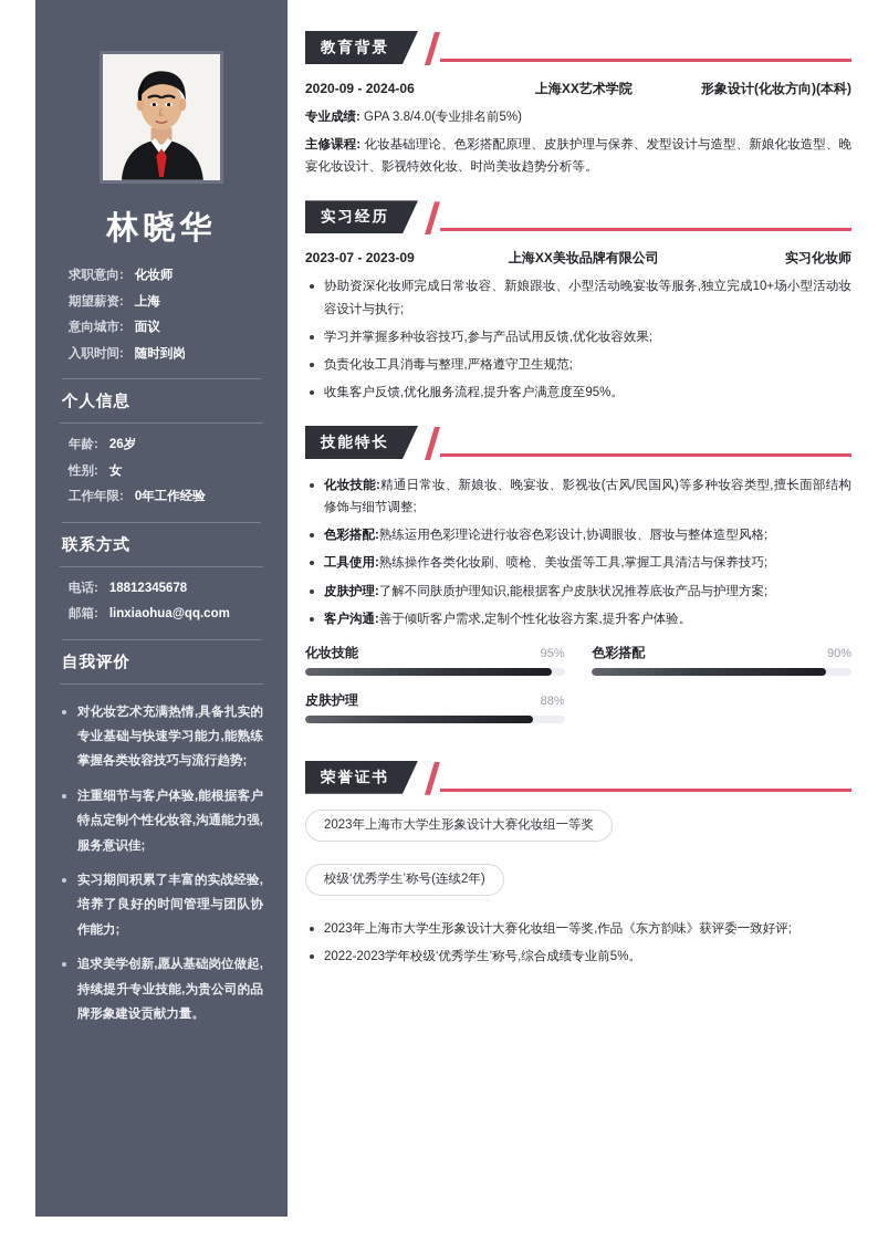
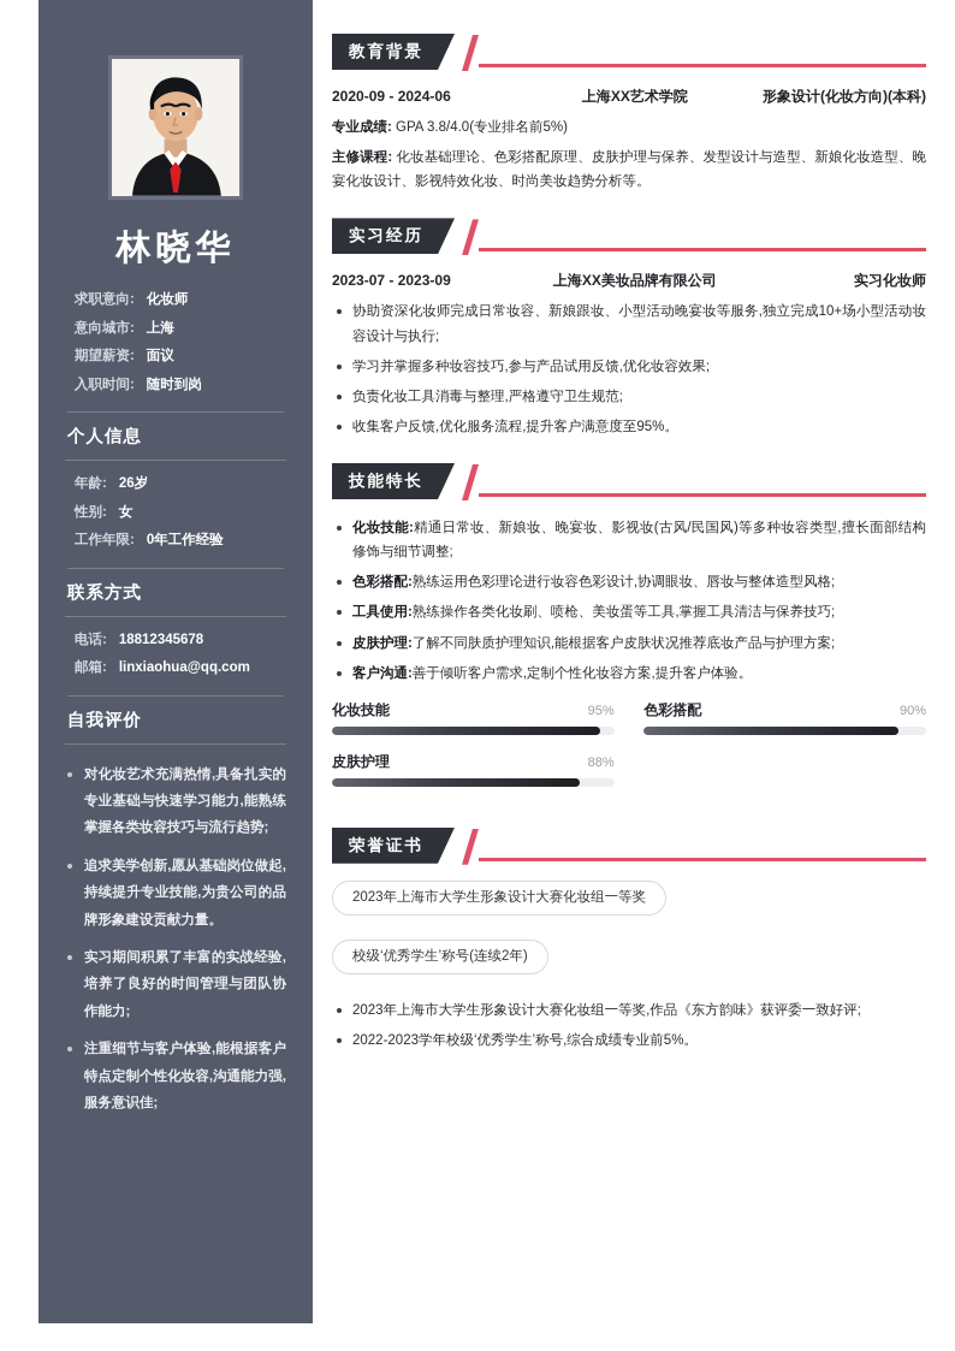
  林晓华
  求职意向:
  化妆师
- 期望薪资:
+ 意向城市:
  上海
- 意向城市:
+ 期望薪资:
  面议
  入职时间:
  随时到岗
  个人信息
  年龄:
  26岁
  性别:
  女
  工作年限:
  0年工作经验
  联系方式
  电话:
  18812345678
  邮箱:
  linxiaohua@qq.com
  自我评价
  对化妆艺术充满热情,具备扎实的专业基础与快速学习能力,能熟练掌握各类妆容技巧与流行趋势;
- 注重细节与客户体验,能根据客户特点定制个性化妆容,沟通能力强,服务意识佳;
+ 追求美学创新,愿从基础岗位做起,持续提升专业技能,为贵公司的品牌形象建设贡献力量。
  实习期间积累了丰富的实战经验,培养了良好的时间管理与团队协作能力;
- 追求美学创新,愿从基础岗位做起,持续提升专业技能,为贵公司的品牌形象建设贡献力量。
+ 注重细节与客户体验,能根据客户特点定制个性化妆容,沟通能力强,服务意识佳;
  教育背景
  2020-09 - 2024-06
  上海XX艺术学院
  形象设计(化妆方向)(本科)
  专业成绩: GPA 3.8/4.0(专业排名前5%)
  主修课程: 化妆基础理论、色彩搭配原理、皮肤护理与保养、发型设计与造型、新娘化妆造型、晚宴化妆设计、影视特效化妆、时尚美妆趋势分析等。
  实习经历
  2023-07 - 2023-09
  上海XX美妆品牌有限公司
  实习化妆师
  协助资深化妆师完成日常妆容、新娘跟妆、小型活动晚宴妆等服务,独立完成10+场小型活动妆容设计与执行;
  学习并掌握多种妆容技巧,参与产品试用反馈,优化妆容效果;
  负责化妆工具消毒与整理,严格遵守卫生规范;
  收集客户反馈,优化服务流程,提升客户满意度至95%。
  技能特长
  化妆技能:精通日常妆、新娘妆、晚宴妆、影视妆(古风/民国风)等多种妆容类型,擅长面部结构修饰与细节调整;
  色彩搭配:熟练运用色彩理论进行妆容色彩设计,协调眼妆、唇妆与整体造型风格;
  工具使用:熟练操作各类化妆刷、喷枪、美妆蛋等工具,掌握工具清洁与保养技巧;
  皮肤护理:了解不同肤质护理知识,能根据客户皮肤状况推荐底妆产品与护理方案;
  客户沟通:善于倾听客户需求,定制个性化妆容方案,提升客户体验。
  化妆技能
  95%
  色彩搭配
  90%
  皮肤护理
  88%
  荣誉证书
  2023年上海市大学生形象设计大赛化妆组一等奖
  校级‘优秀学生’称号(连续2年)
  2023年上海市大学生形象设计大赛化妆组一等奖,作品《东方韵味》获评委一致好评;
  2022-2023学年校级‘优秀学生’称号,综合成绩专业前5%。
